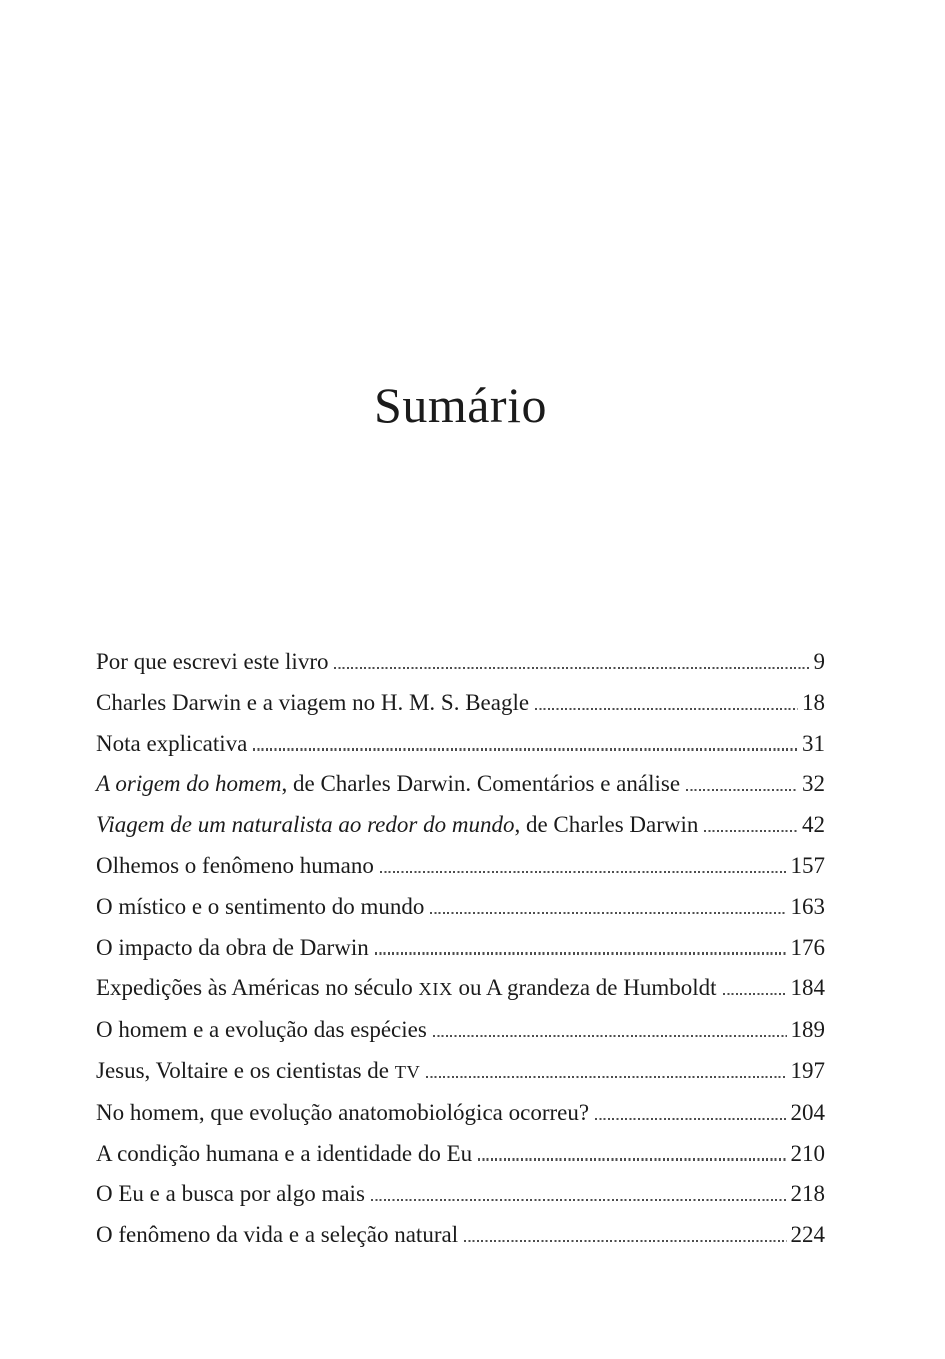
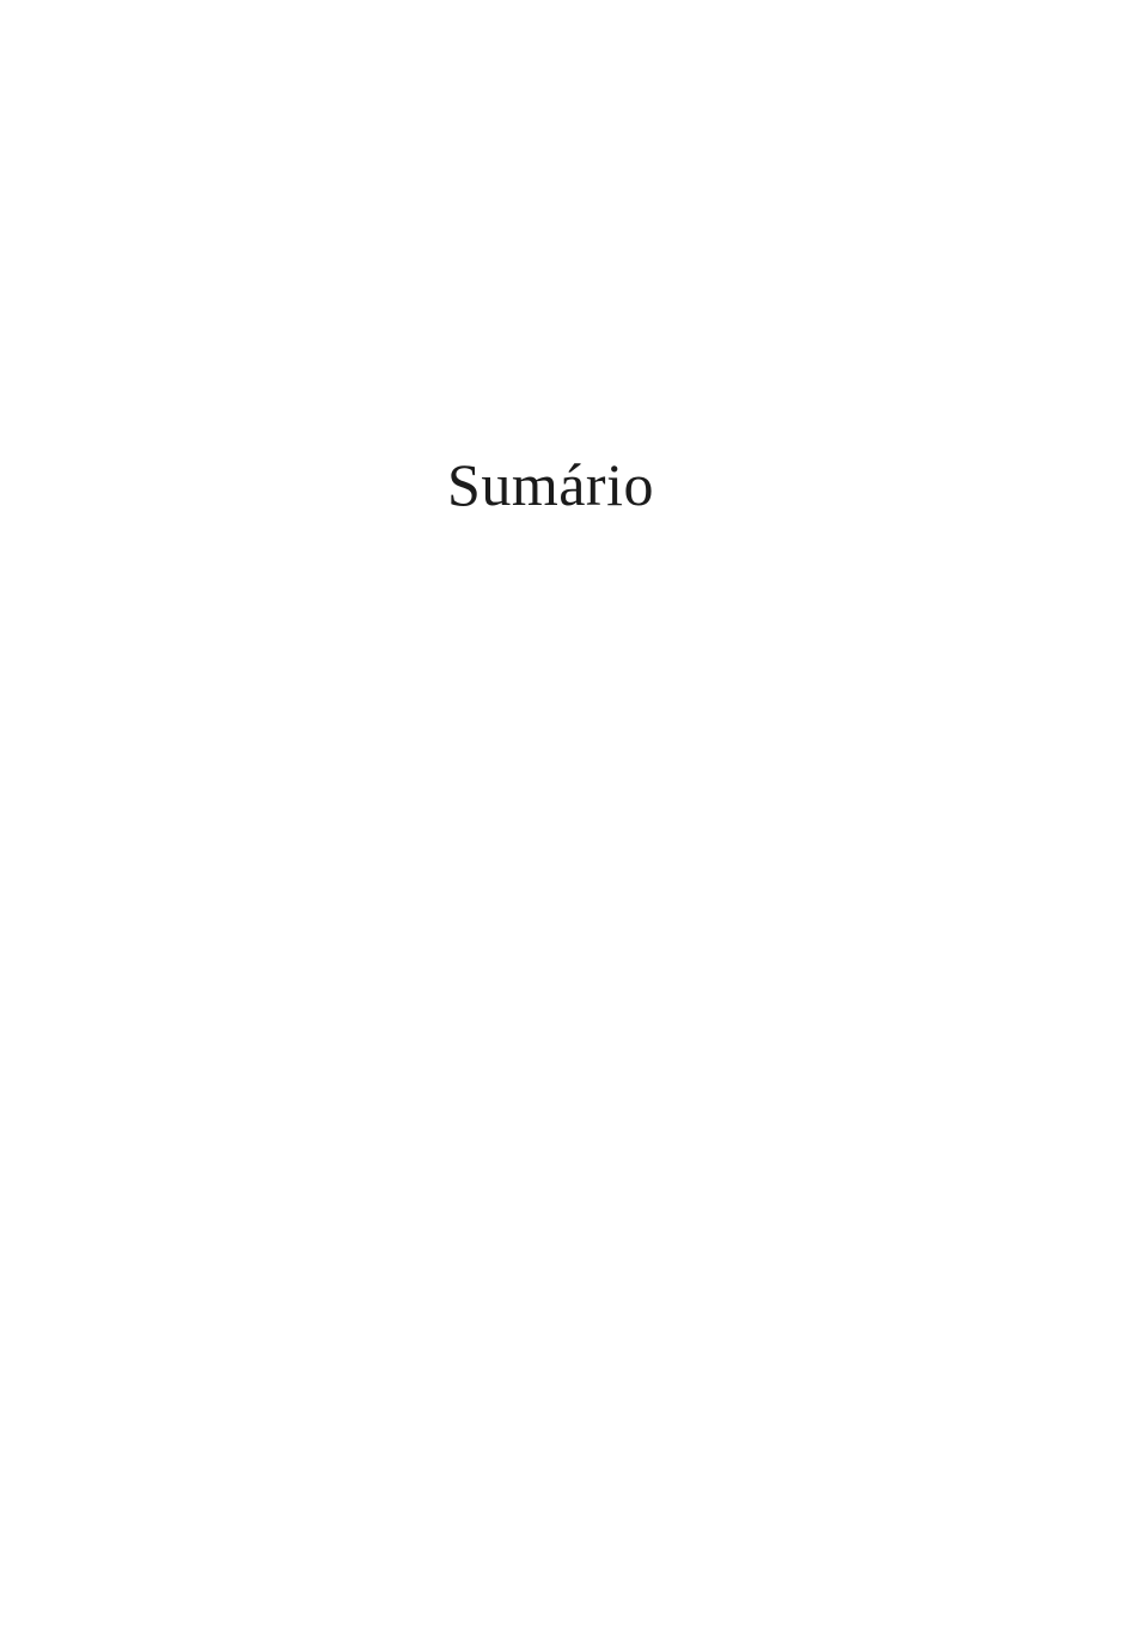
  Sumário
- Por que escrevi este livro
- 9
- Charles Darwin e a viagem no H. M. S. Beagle
- 18
- Nota explicativa
- 31
- A origem do homem, de Charles Darwin. Comentários e análise
- 32
- Viagem de um naturalista ao redor do mundo, de Charles Darwin
- 42
- Olhemos o fenômeno humano
- 157
- O místico e o sentimento do mundo
- 163
- O impacto da obra de Darwin
- 176
- Expedições às Américas no século XIX ou A grandeza de Humboldt
- 184
- O homem e a evolução das espécies
- 189
- Jesus, Voltaire e os cientistas de TV
- 197
- No homem, que evolução anatomobiológica ocorreu?
- 204
- A condição humana e a identidade do Eu
- 210
- O Eu e a busca por algo mais
- 218
- O fenômeno da vida e a seleção natural
- 224
